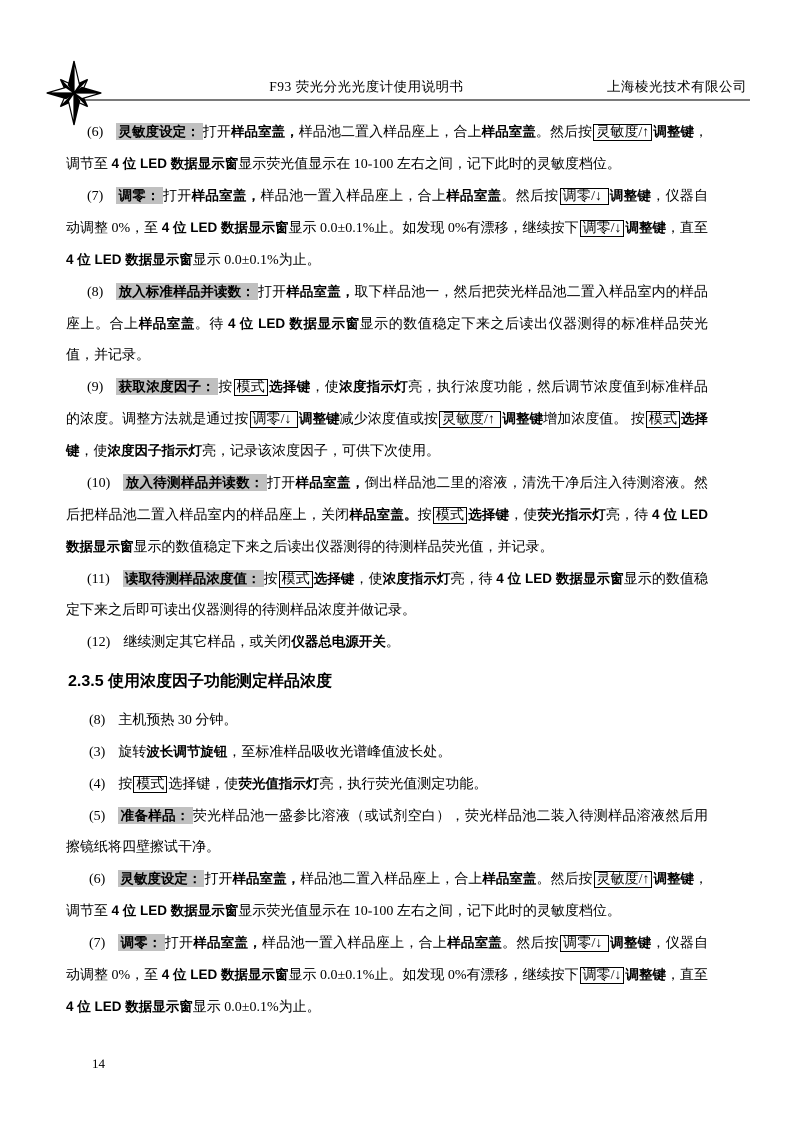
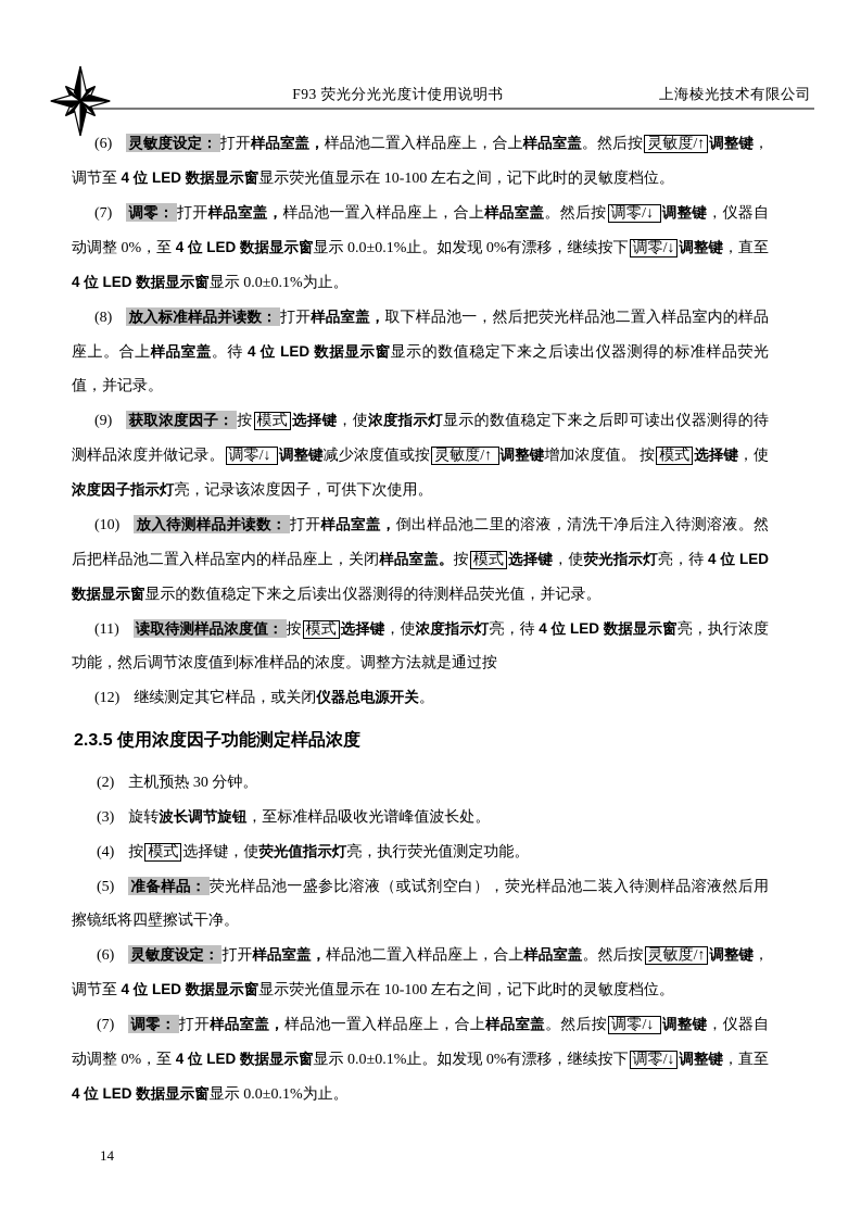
  F93 荧光分光光度计使用说明书
  上海棱光技术有限公司
  (6) 灵敏度设定： 打开样品室盖，样品池二置入样品座上，合上样品室盖。然后按 灵敏度/↑ 调整键，调节至 4 位 LED 数据显示窗显示荧光值显示在 10-100 左右之间，记下此时的灵敏度档位。
  (7) 调零： 打开样品室盖，样品池一置入样品座上，合上样品室盖。然后按 调零/↓ 调整键，仪器自动调整 0%，至 4 位 LED 数据显示窗显示 0.0±0.1%止。如发现 0%有漂移，继续按下 调零/↓ 调整键，直至 4 位 LED 数据显示窗显示 0.0±0.1%为止。
  (8) 放入标准样品并读数： 打开样品室盖，取下样品池一，然后把荧光样品池二置入样品室内的样品座上。合上样品室盖。待 4 位 LED 数据显示窗显示的数值稳定下来之后读出仪器测得的标准样品荧光值，并记录。
- (9) 获取浓度因子： 按 模式 选择键，使浓度指示灯亮，执行浓度功能，然后调节浓度值到标准样品的浓度。调整方法就是通过按 调零/↓ 调整键减少浓度值或按 灵敏度/↑ 调整键增加浓度值。 按 模式 选择键，使浓度因子指示灯亮，记录该浓度因子，可供下次使用。
+ (9) 获取浓度因子： 按 模式 选择键，使浓度指示灯显示的数值稳定下来之后即可读出仪器测得的待测样品浓度并做记录。 调零/↓ 调整键减少浓度值或按 灵敏度/↑ 调整键增加浓度值。 按 模式 选择键，使浓度因子指示灯亮，记录该浓度因子，可供下次使用。
  (10) 放入待测样品并读数： 打开样品室盖，倒出样品池二里的溶液，清洗干净后注入待测溶液。然后把样品池二置入样品室内的样品座上，关闭样品室盖。按 模式 选择键，使荧光指示灯亮，待 4 位 LED 数据显示窗显示的数值稳定下来之后读出仪器测得的待测样品荧光值，并记录。
- (11) 读取待测样品浓度值： 按 模式 选择键，使浓度指示灯亮，待 4 位 LED 数据显示窗显示的数值稳定下来之后即可读出仪器测得的待测样品浓度并做记录。
+ (11) 读取待测样品浓度值： 按 模式 选择键，使浓度指示灯亮，待 4 位 LED 数据显示窗亮，执行浓度功能，然后调节浓度值到标准样品的浓度。调整方法就是通过按
  (12) 继续测定其它样品，或关闭仪器总电源开关。
  2.3.5 使用浓度因子功能测定样品浓度
- (8) 主机预热 30 分钟。
+ (2) 主机预热 30 分钟。
  (3) 旋转波长调节旋钮，至标准样品吸收光谱峰值波长处。
  (4) 按 模式 选择键，使荧光值指示灯亮，执行荧光值测定功能。
  (5) 准备样品： 荧光样品池一盛参比溶液（或试剂空白），荧光样品池二装入待测样品溶液然后用擦镜纸将四壁擦试干净。
  (6) 灵敏度设定： 打开样品室盖，样品池二置入样品座上，合上样品室盖。然后按 灵敏度/↑ 调整键，调节至 4 位 LED 数据显示窗显示荧光值显示在 10-100 左右之间，记下此时的灵敏度档位。
  (7) 调零： 打开样品室盖，样品池一置入样品座上，合上样品室盖。然后按 调零/↓ 调整键，仪器自动调整 0%，至 4 位 LED 数据显示窗显示 0.0±0.1%止。如发现 0%有漂移，继续按下 调零/↓ 调整键，直至 4 位 LED 数据显示窗显示 0.0±0.1%为止。
  14
